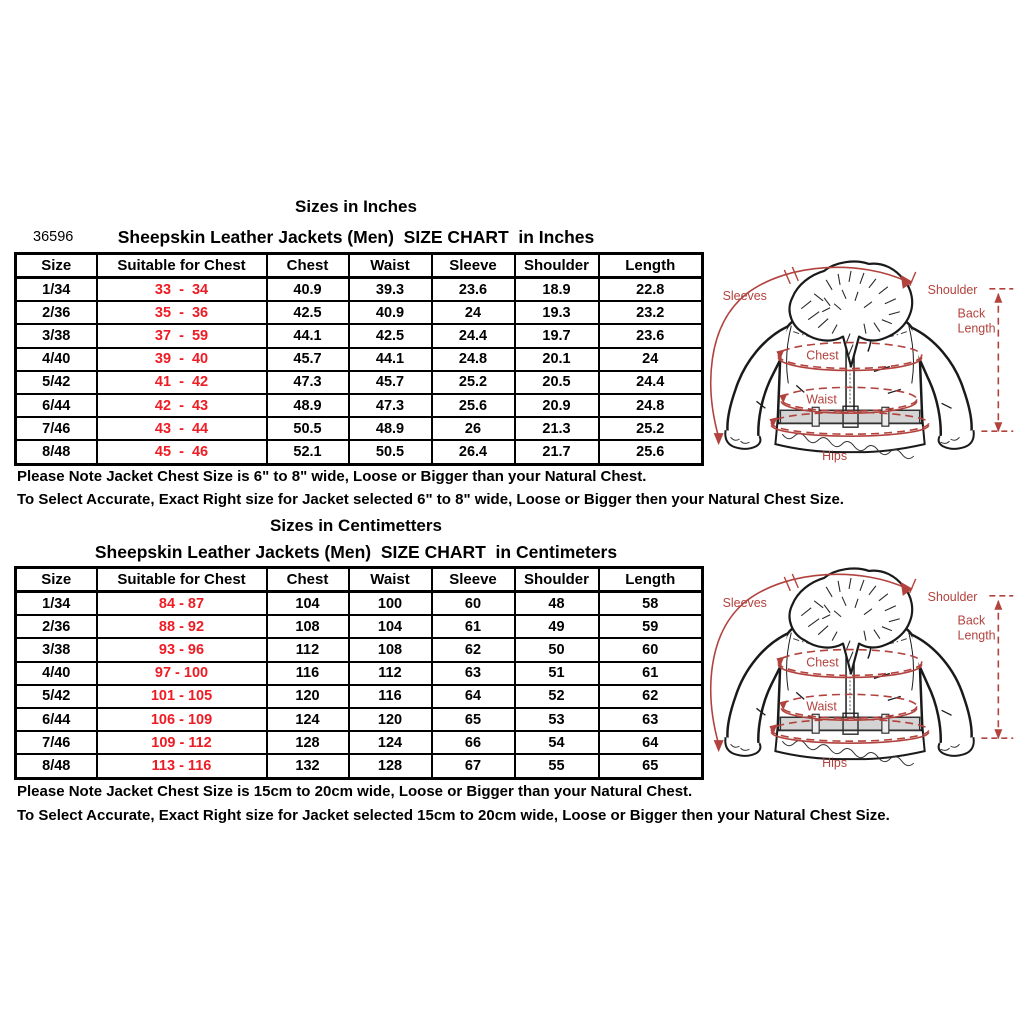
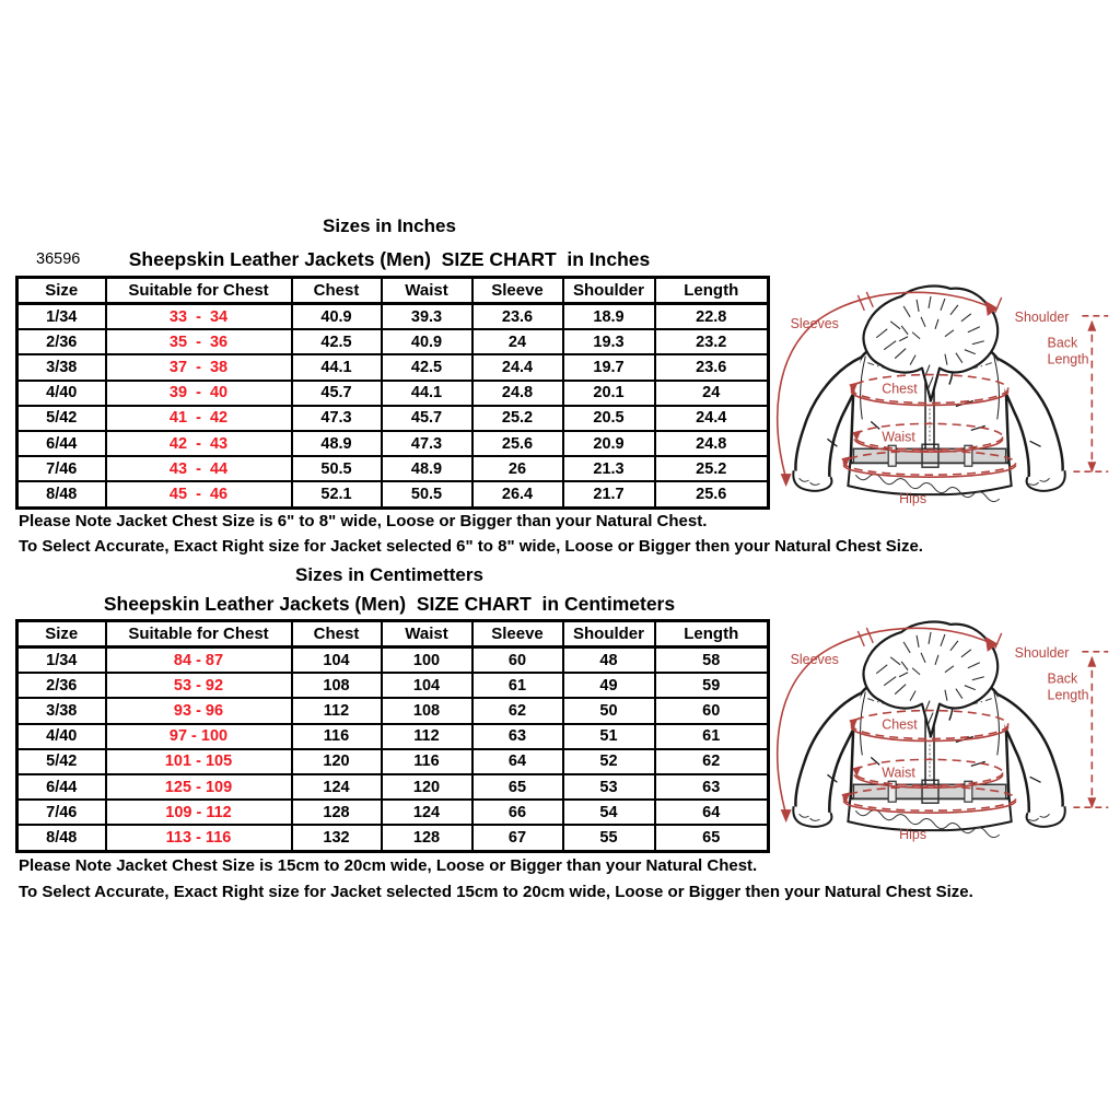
  Sizes in Inches
  36596
  Sheepskin Leather Jackets (Men) SIZE CHART in Inches
  Size	Suitable for Chest	Chest	Waist	Sleeve	Shoulder	Length
  1/34	33 - 34	40.9	39.3	23.6	18.9	22.8
  2/36	35 - 36	42.5	40.9	24	19.3	23.2
- 3/38	37 - 59	44.1	42.5	24.4	19.7	23.6
+ 3/38	37 - 38	44.1	42.5	24.4	19.7	23.6
  4/40	39 - 40	45.7	44.1	24.8	20.1	24
  5/42	41 - 42	47.3	45.7	25.2	20.5	24.4
  6/44	42 - 43	48.9	47.3	25.6	20.9	24.8
  7/46	43 - 44	50.5	48.9	26	21.3	25.2
  8/48	45 - 46	52.1	50.5	26.4	21.7	25.6
  Sleeves
  Shoulder
  Back
  Length
  Chest
  Waist
  Hips
  Please Note Jacket Chest Size is 6" to 8" wide, Loose or Bigger than your Natural Chest.
  To Select Accurate, Exact Right size for Jacket selected 6" to 8" wide, Loose or Bigger then your Natural Chest Size.
  Sizes in Centimetters
  Sheepskin Leather Jackets (Men) SIZE CHART in Centimeters
  Size	Suitable for Chest	Chest	Waist	Sleeve	Shoulder	Length
  1/34	84 - 87	104	100	60	48	58
- 2/36	88 - 92	108	104	61	49	59
+ 2/36	53 - 92	108	104	61	49	59
  3/38	93 - 96	112	108	62	50	60
  4/40	97 - 100	116	112	63	51	61
  5/42	101 - 105	120	116	64	52	62
- 6/44	106 - 109	124	120	65	53	63
+ 6/44	125 - 109	124	120	65	53	63
  7/46	109 - 112	128	124	66	54	64
  8/48	113 - 116	132	128	67	55	65
  Please Note Jacket Chest Size is 15cm to 20cm wide, Loose or Bigger than your Natural Chest.
  To Select Accurate, Exact Right size for Jacket selected 15cm to 20cm wide, Loose or Bigger then your Natural Chest Size.
